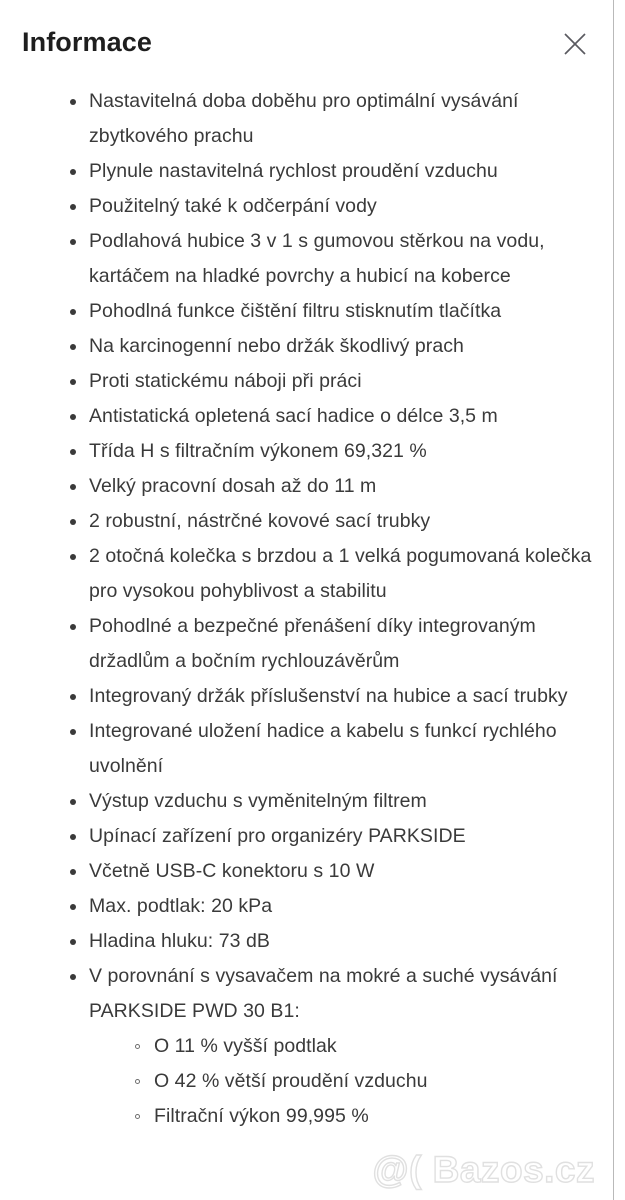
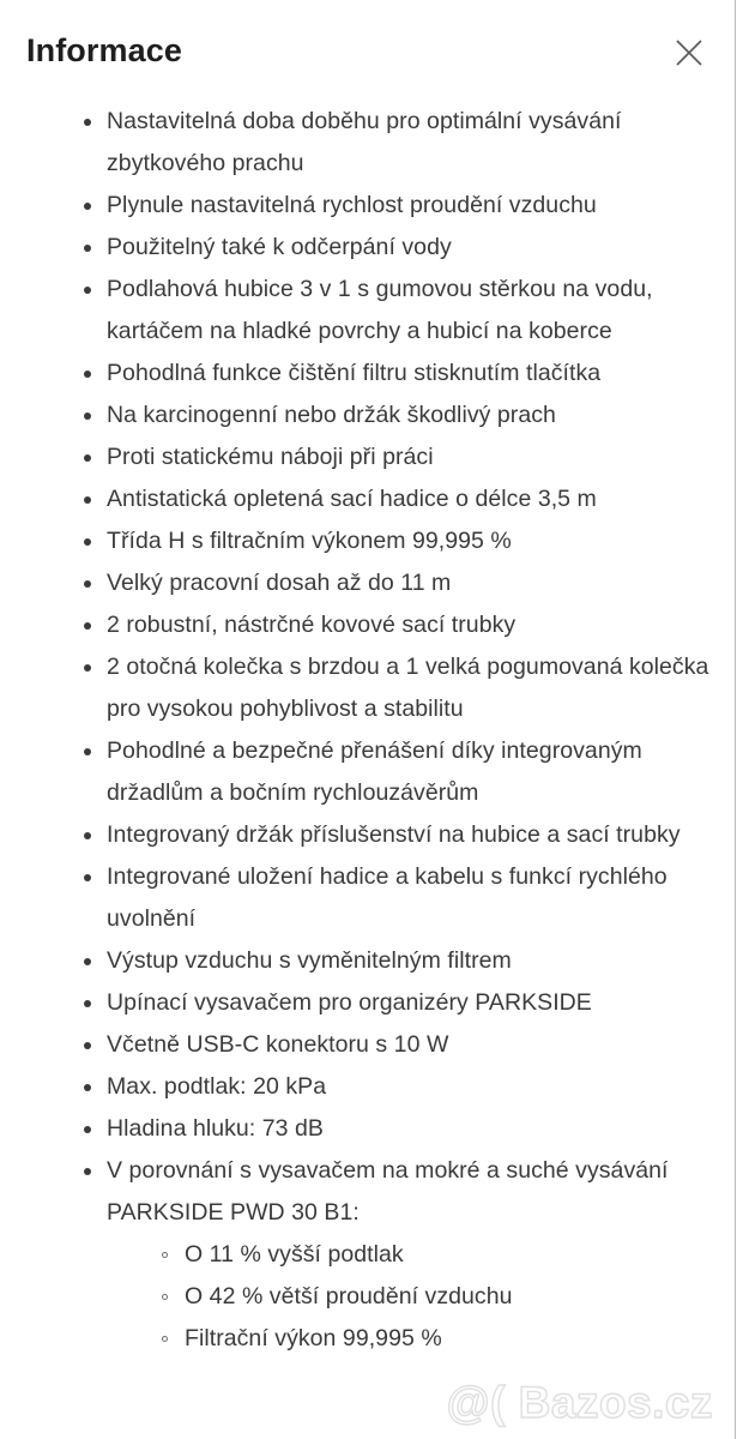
  Informace
  Nastavitelná doba doběhu pro optimální vysávání zbytkového prachu
  Plynule nastavitelná rychlost proudění vzduchu
  Použitelný také k odčerpání vody
  Podlahová hubice 3 v 1 s gumovou stěrkou na vodu, kartáčem na hladké povrchy a hubicí na koberce
  Pohodlná funkce čištění filtru stisknutím tlačítka
  Na karcinogenní nebo držák škodlivý prach
  Proti statickému náboji při práci
  Antistatická opletená sací hadice o délce 3,5 m
- Třída H s filtračním výkonem 69,321 %
+ Třída H s filtračním výkonem 99,995 %
  Velký pracovní dosah až do 11 m
  2 robustní, nástrčné kovové sací trubky
  2 otočná kolečka s brzdou a 1 velká pogumovaná kolečka pro vysokou pohyblivost a stabilitu
  Pohodlné a bezpečné přenášení díky integrovaným držadlům a bočním rychlouzávěrům
  Integrovaný držák příslušenství na hubice a sací trubky
  Integrované uložení hadice a kabelu s funkcí rychlého uvolnění
  Výstup vzduchu s vyměnitelným filtrem
- Upínací zařízení pro organizéry PARKSIDE
+ Upínací vysavačem pro organizéry PARKSIDE
  Včetně USB-C konektoru s 10 W
  Max. podtlak: 20 kPa
  Hladina hluku: 73 dB
  V porovnání s vysavačem na mokré a suché vysávání PARKSIDE PWD 30 B1:
  O 11 % vyšší podtlak
  O 42 % větší proudění vzduchu
  Filtrační výkon 99,995 %
  @( Bazos.cz
